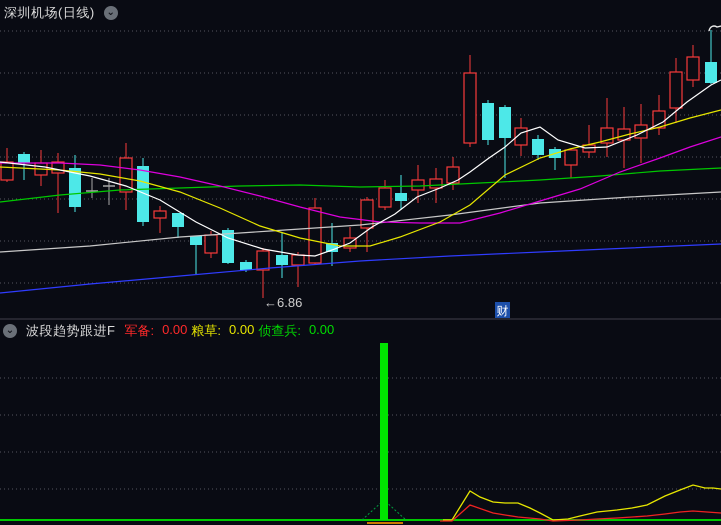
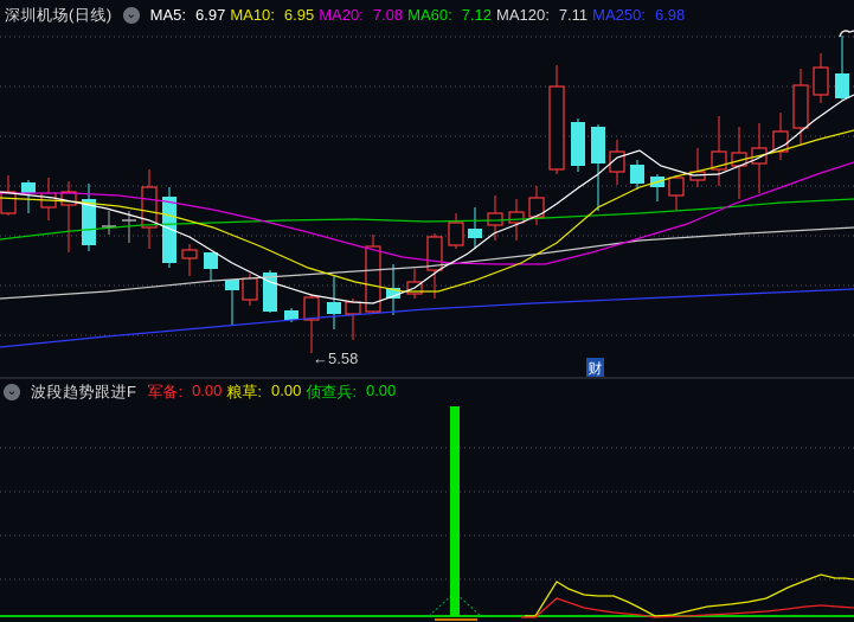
- ←6.86
+ ←5.58
  财
  深圳机场(日线)
  ⌄
+ MA5:
+ 6.97
+ MA10:
+ 6.95
+ MA20:
+ 7.08
+ MA60:
+ 7.12
+ MA120:
+ 7.11
+ MA250:
+ 6.98
  ⌄
  波段趋势跟进F
  军备:
  0.00
  粮草:
  0.00
  侦查兵:
  0.00
